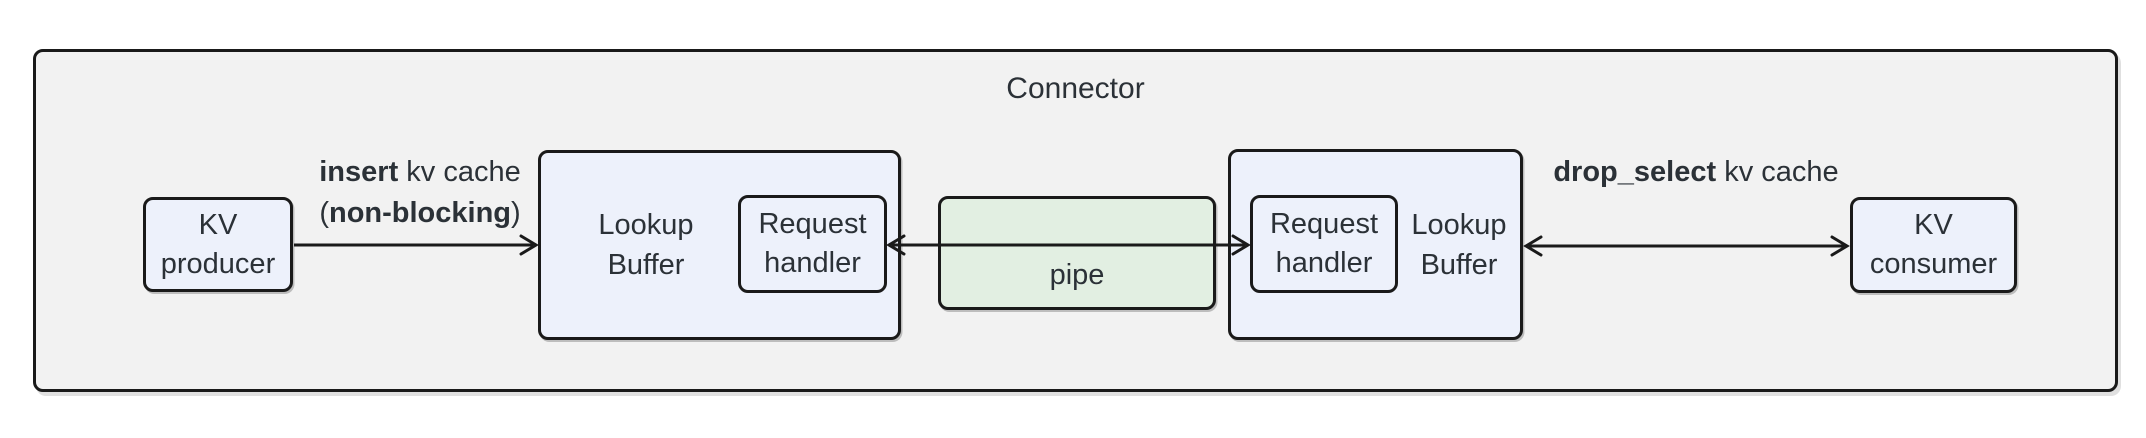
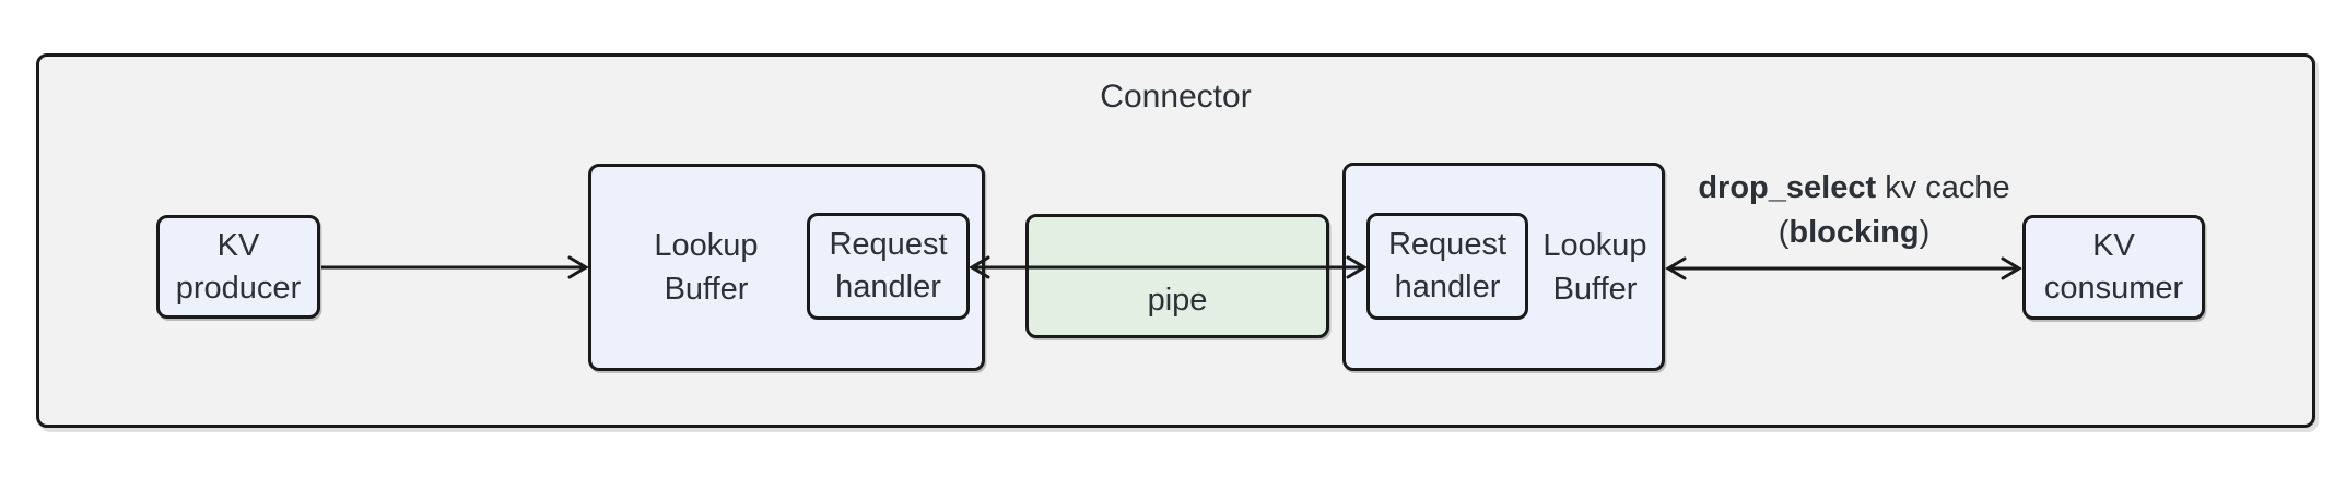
  Connector
  KV
  producer
  Lookup
  Buffer
  Request
  handler
  pipe
  Request
  handler
  Lookup
  Buffer
  KV
  consumer
- insert kv cache
- (non-blocking)
  drop_select kv cache
+ (blocking)
